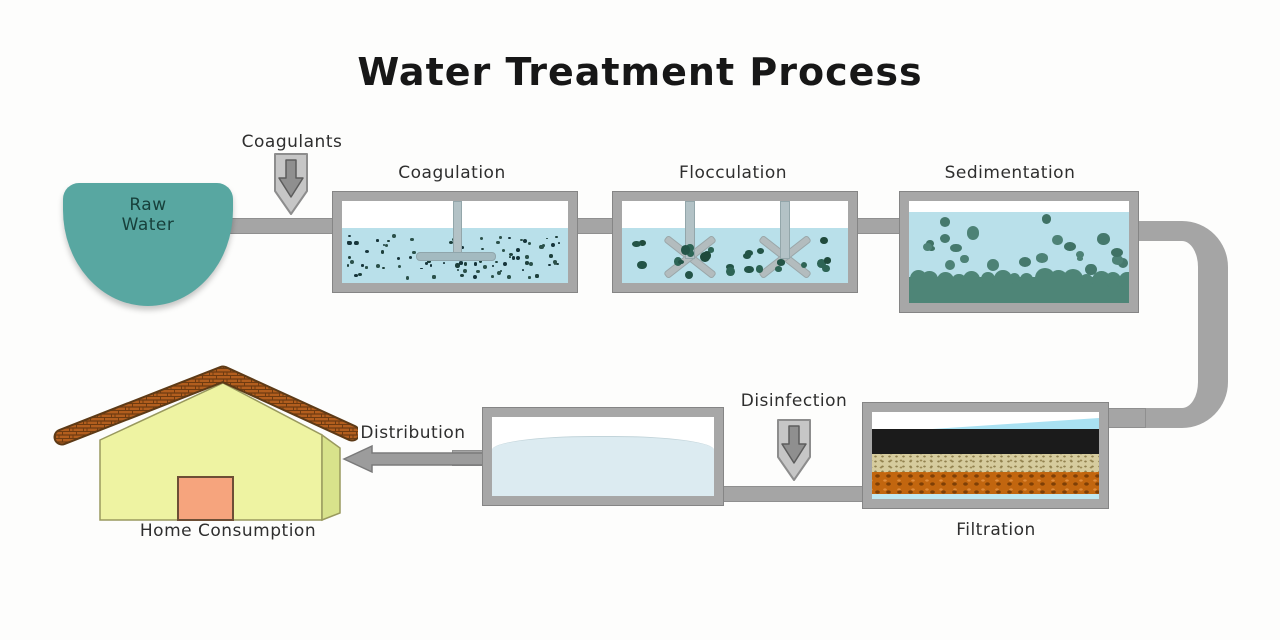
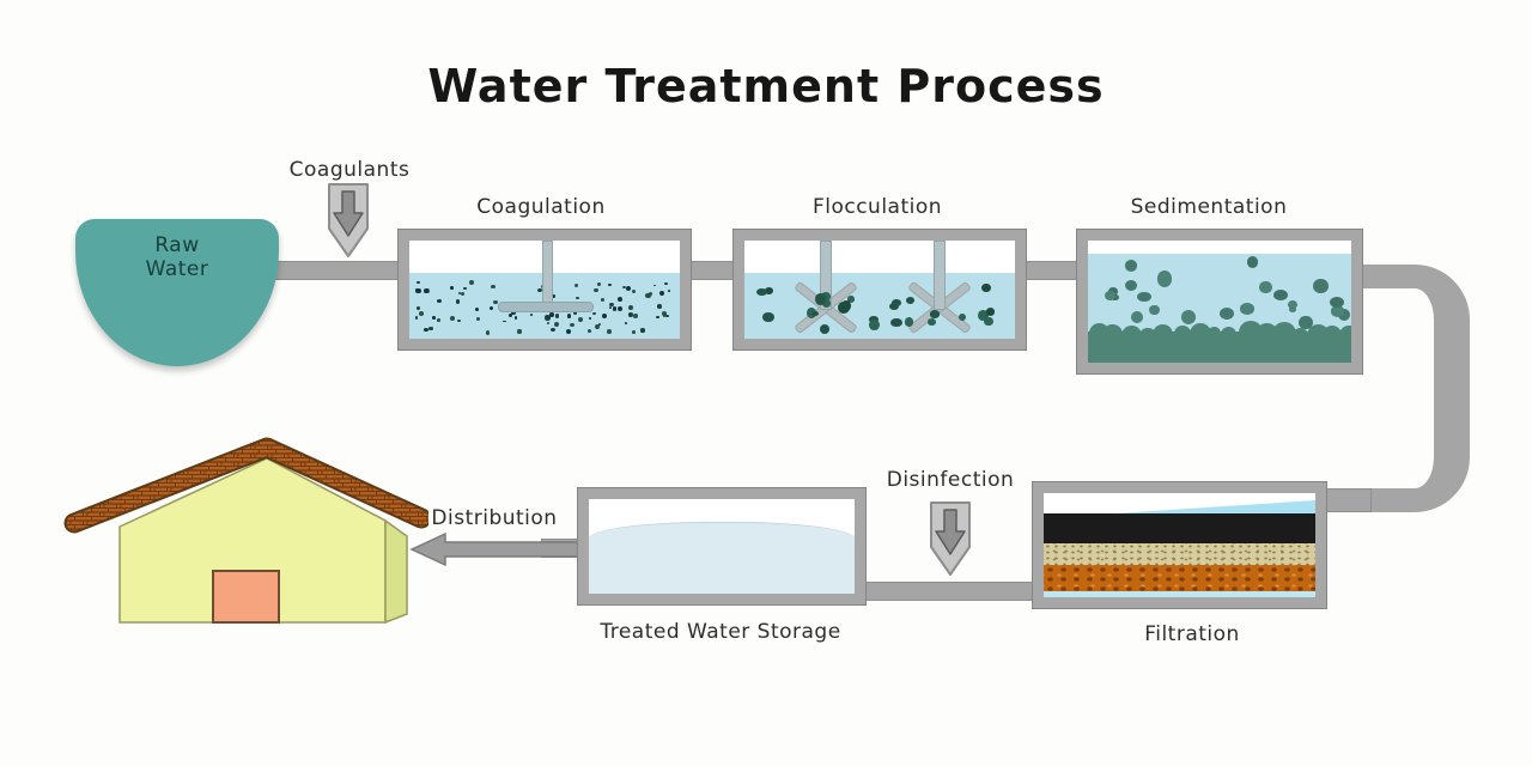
  Water Treatment Process
  Raw Water
  Coagulants
  Coagulation
  Flocculation
  Sedimentation
  Disinfection
  Distribution
+ Treated Water Storage
  Filtration
- Home Consumption
